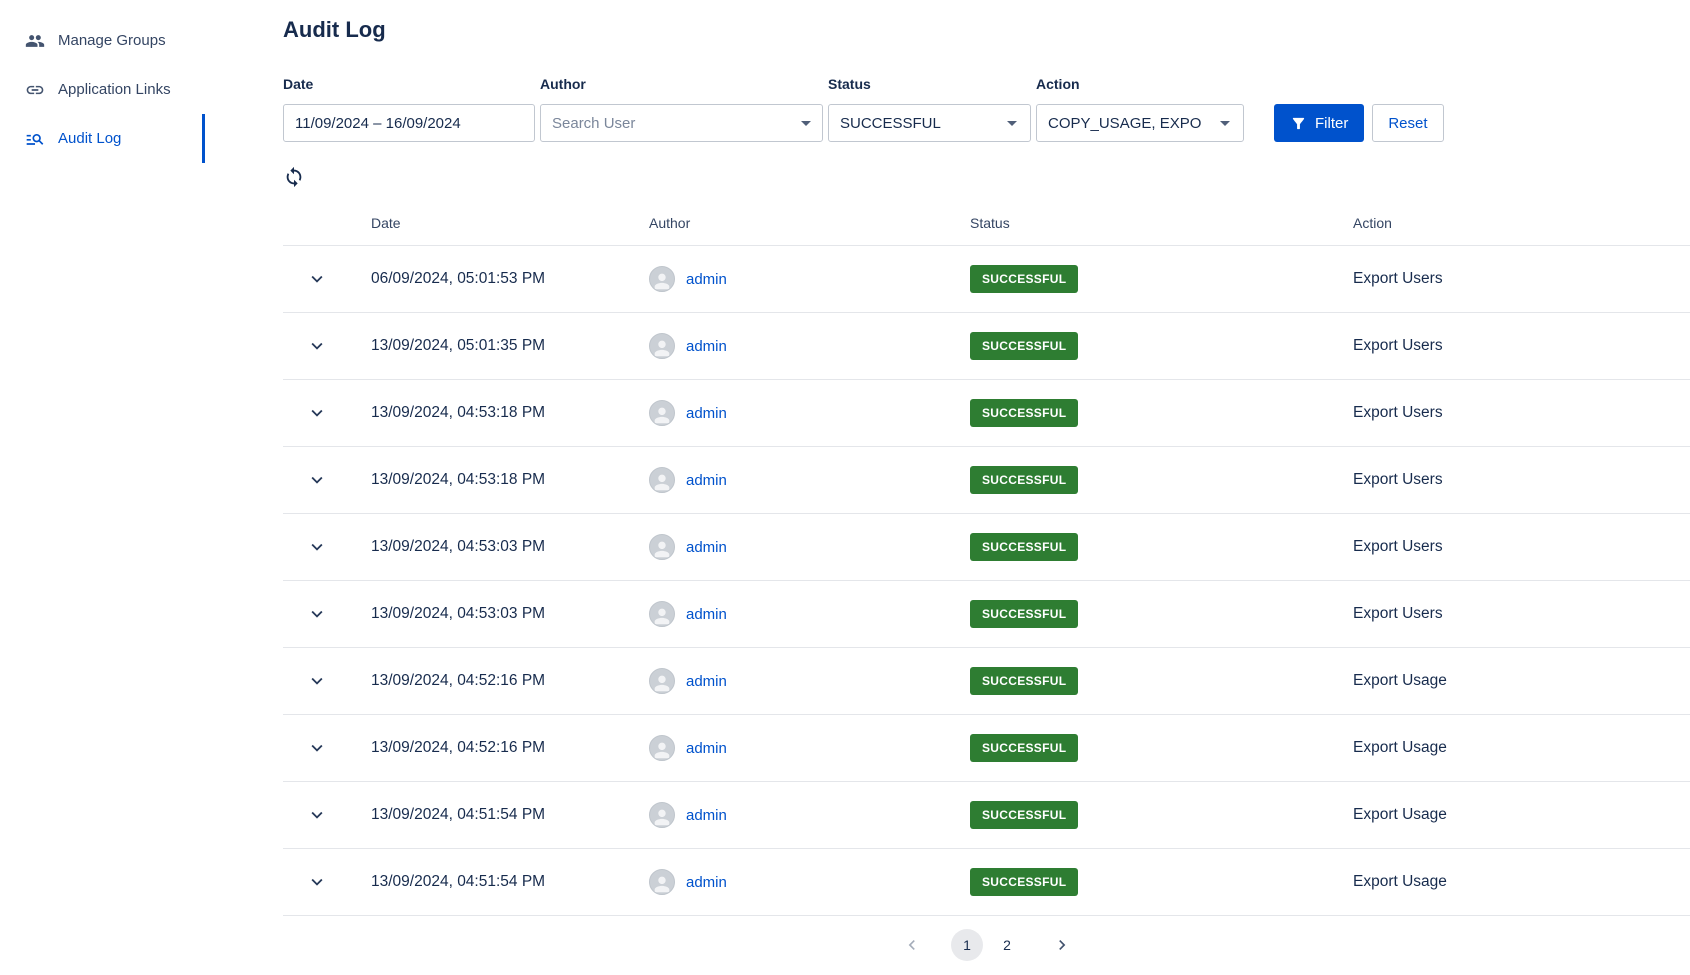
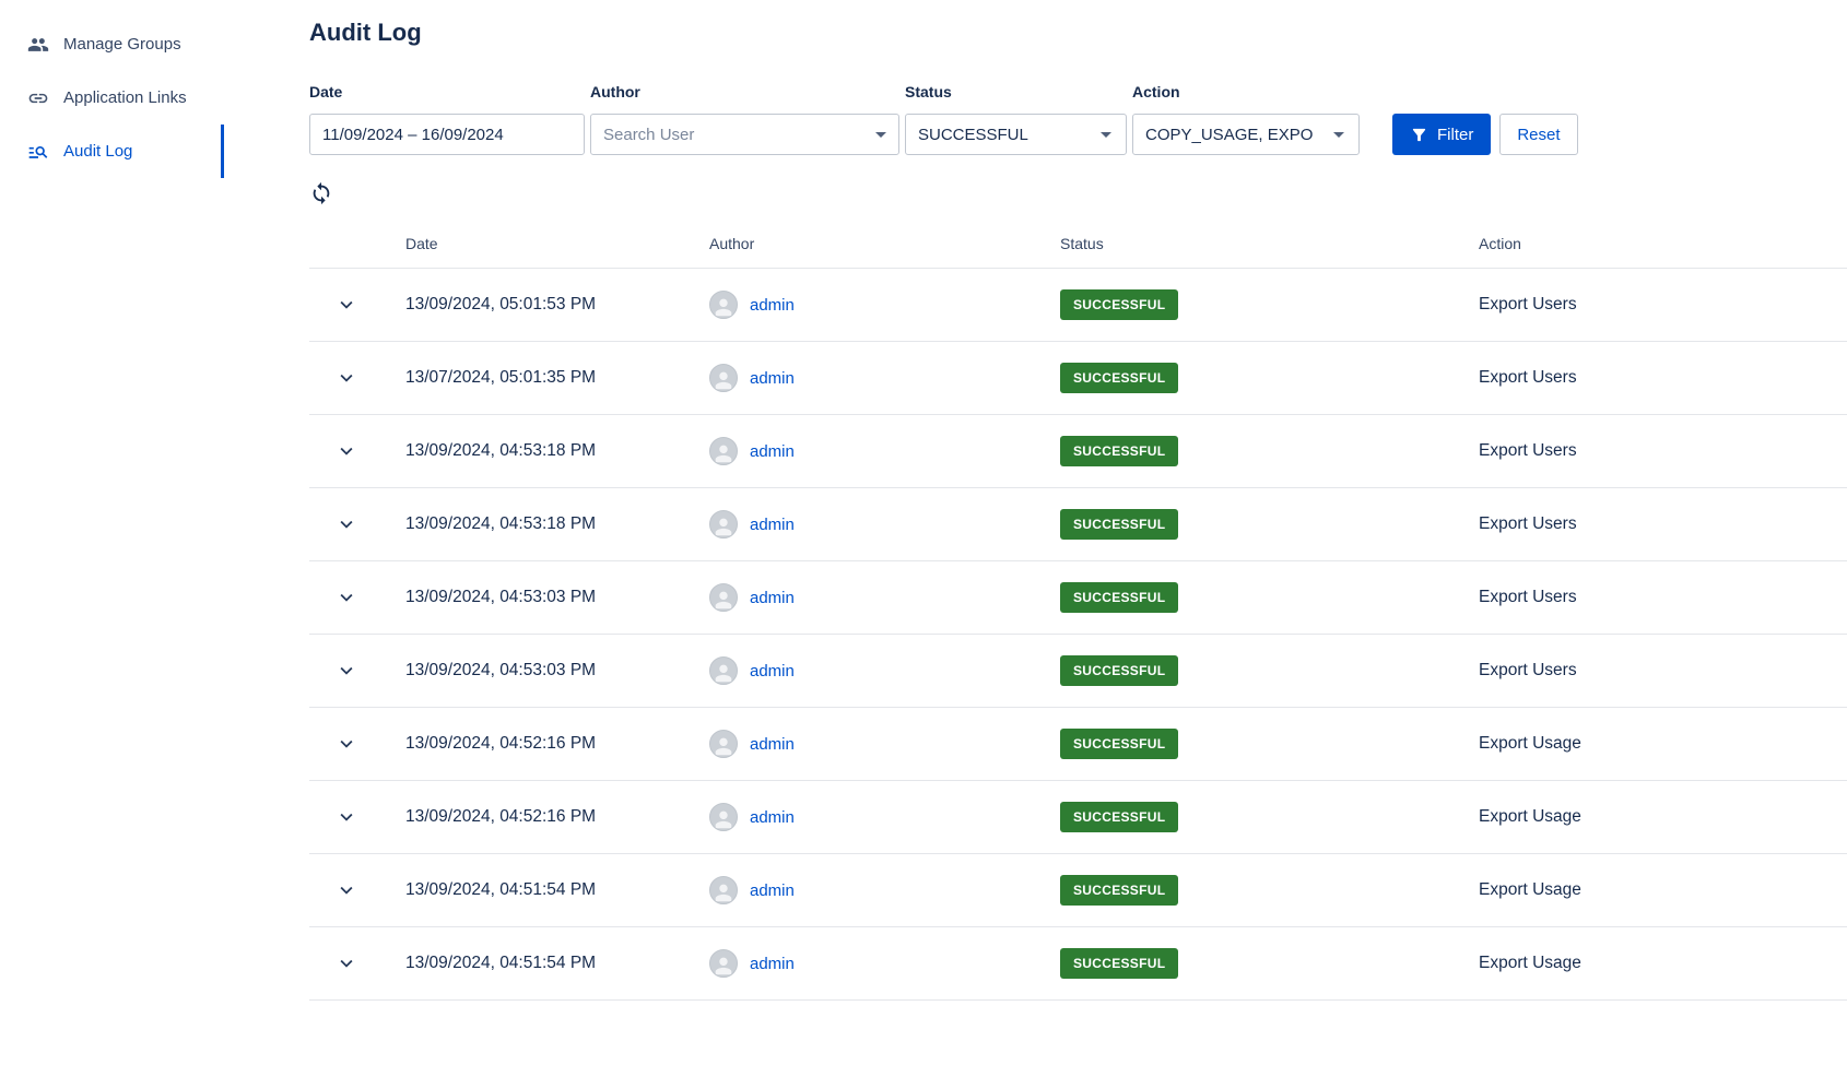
  Manage Groups
  Application Links
  Audit Log
  Audit Log
  Date
  11/09/2024 – 16/09/2024
  Author
  Search User
  Status
  SUCCESSFUL
  Action
  COPY_USAGE, EXPO
  Filter
  Reset
  Date
  Author
  Status
  Action
- 06/09/2024, 05:01:53 PM
+ 13/09/2024, 05:01:53 PM
  admin
  SUCCESSFUL
  Export Users
- 13/09/2024, 05:01:35 PM
+ 13/07/2024, 05:01:35 PM
  admin
  SUCCESSFUL
  Export Users
  13/09/2024, 04:53:18 PM
  admin
  SUCCESSFUL
  Export Users
  13/09/2024, 04:53:18 PM
  admin
  SUCCESSFUL
  Export Users
  13/09/2024, 04:53:03 PM
  admin
  SUCCESSFUL
  Export Users
  13/09/2024, 04:53:03 PM
  admin
  SUCCESSFUL
  Export Users
  13/09/2024, 04:52:16 PM
  admin
  SUCCESSFUL
  Export Usage
  13/09/2024, 04:52:16 PM
  admin
  SUCCESSFUL
  Export Usage
  13/09/2024, 04:51:54 PM
  admin
  SUCCESSFUL
  Export Usage
  13/09/2024, 04:51:54 PM
  admin
  SUCCESSFUL
  Export Usage
- 1
- 2
